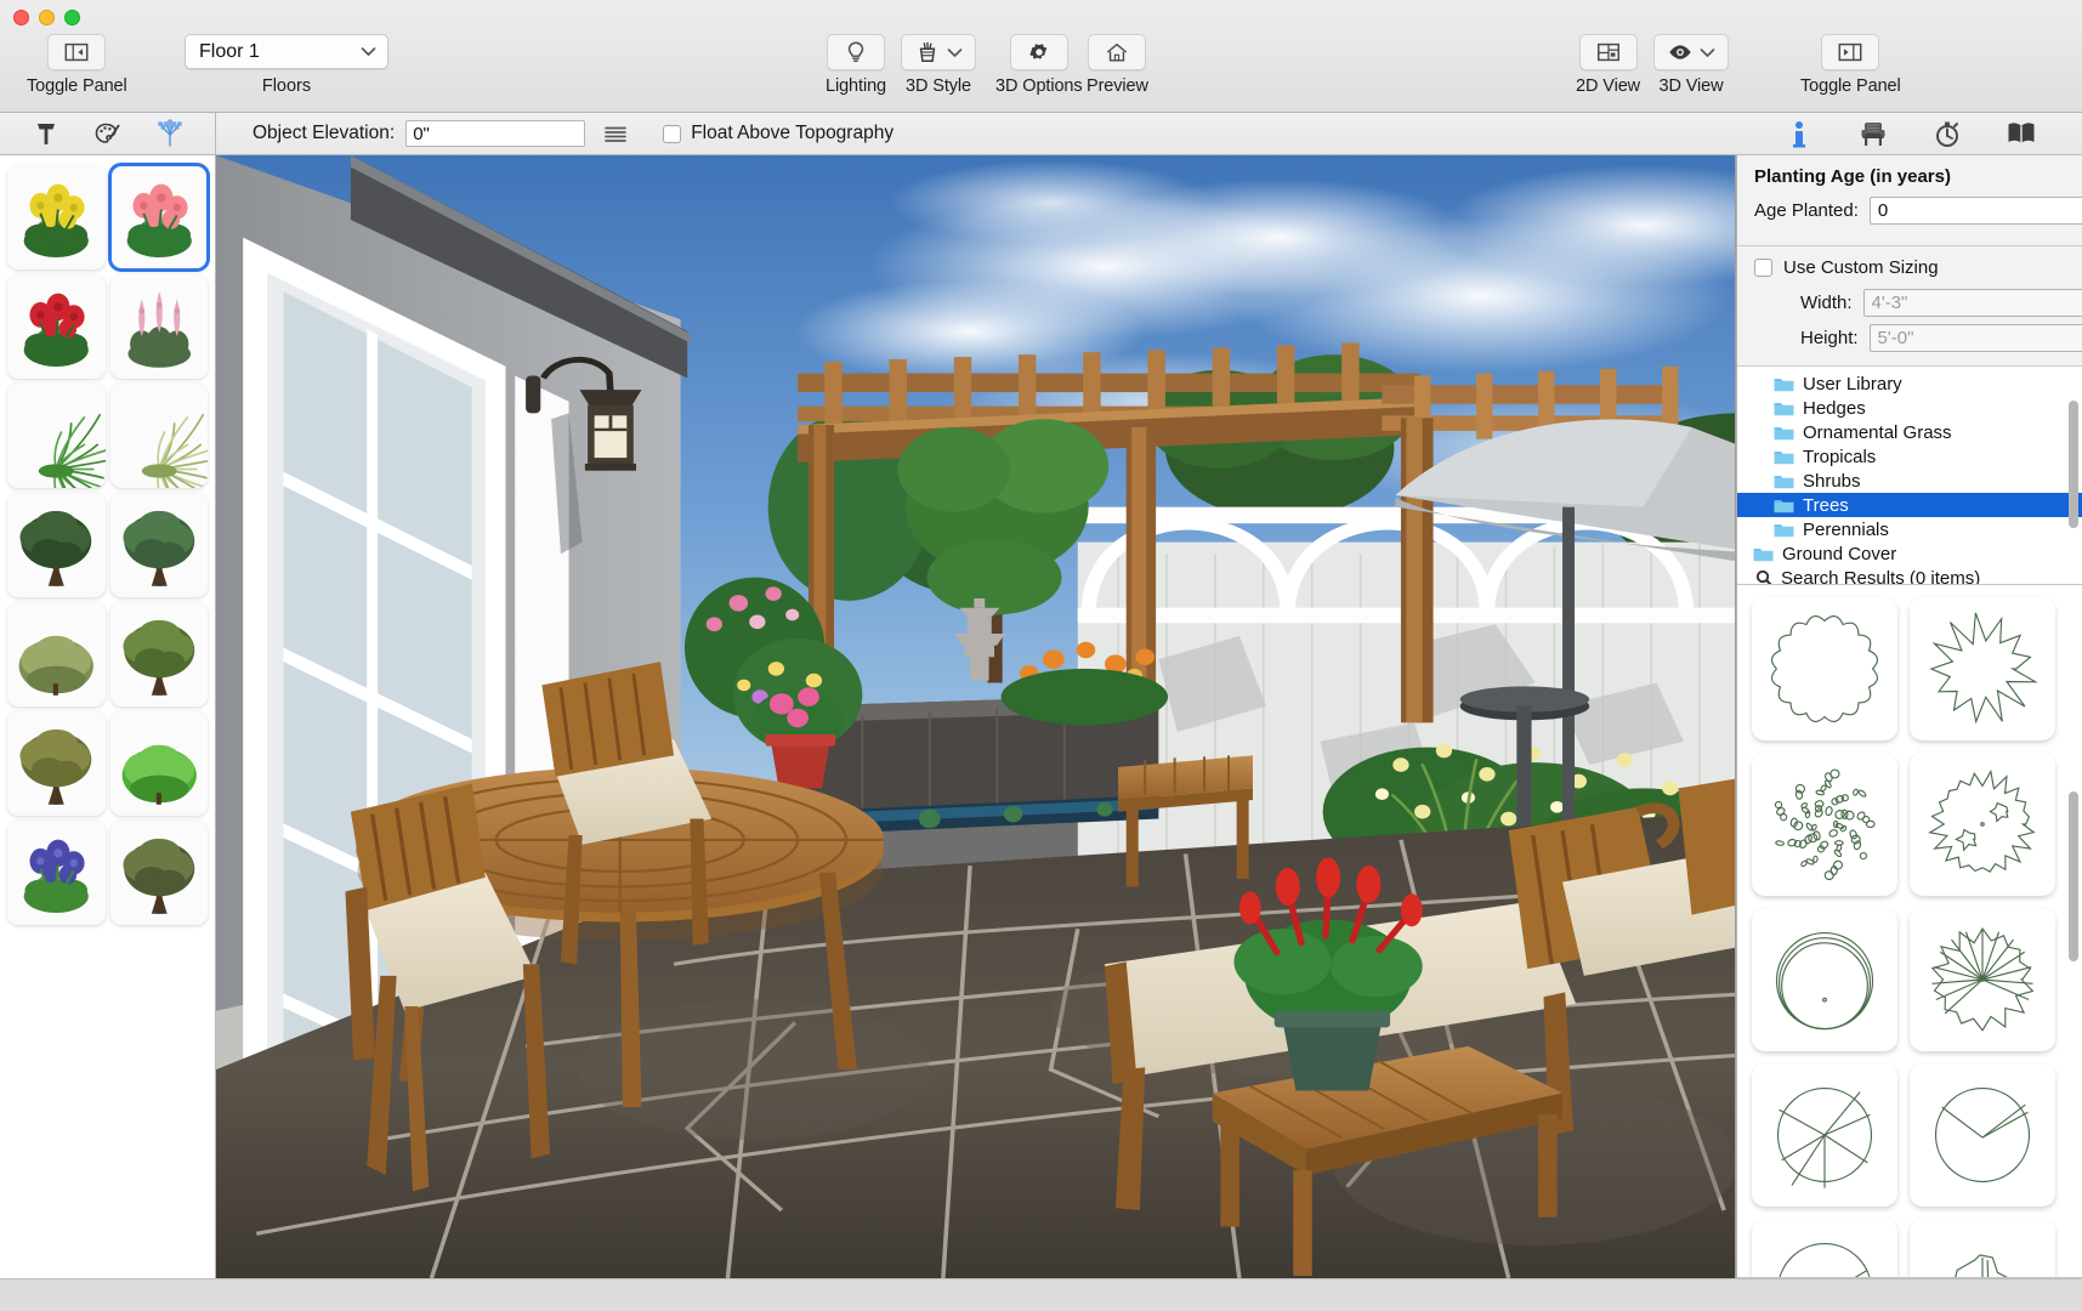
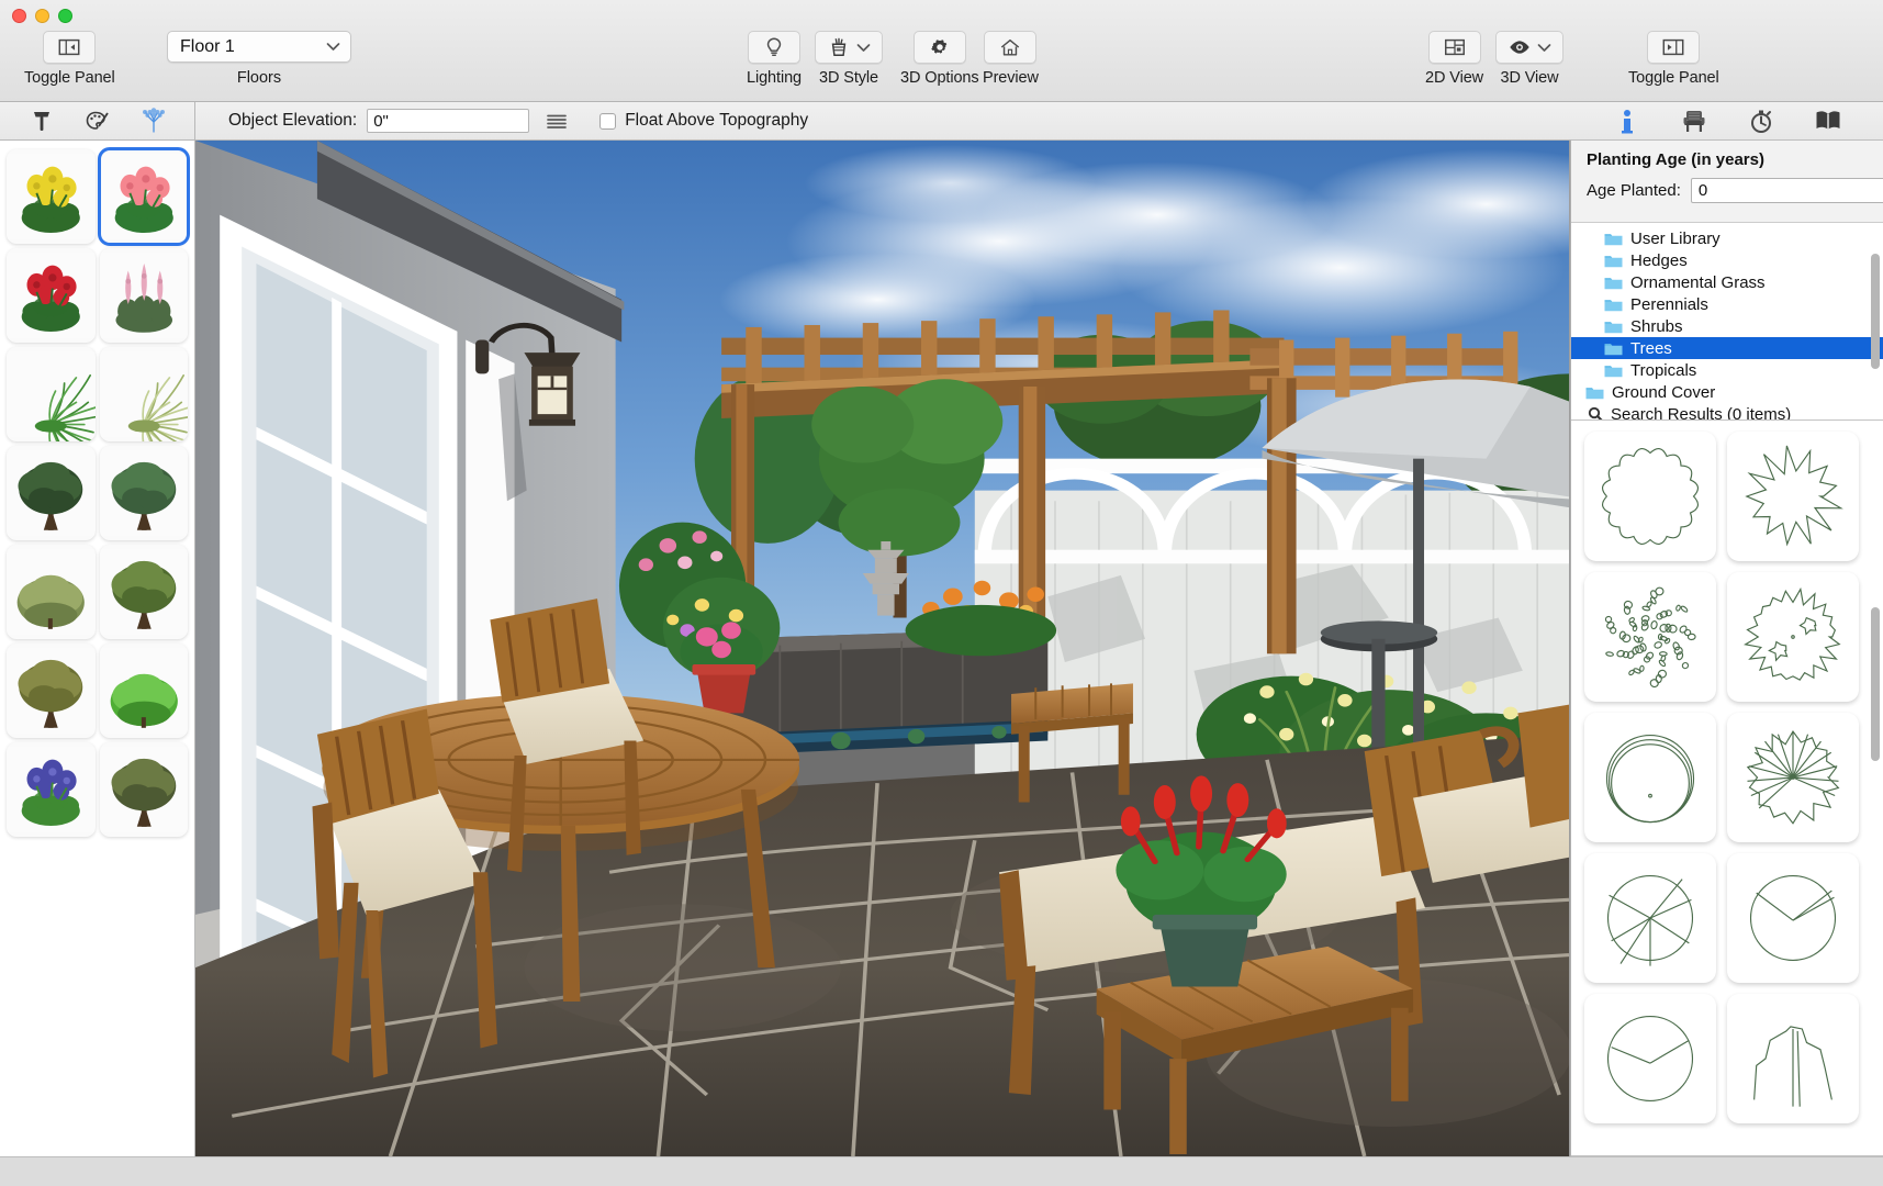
  Toggle Panel
  Floor 1
  Floors
  Lighting
  3D Style
  3D Options
  Preview
  2D View
  3D View
  Toggle Panel
  Object Elevation:
  0"
  Float Above Topography
  Planting Age (in years)
  Age Planted:
  0
- Use Custom Sizing
- Width:
- 4'-3"
- Height:
- 5'-0"
  User Library
  Hedges
  Ornamental Grass
- Tropicals
+ Perennials
  Shrubs
  Trees
- Perennials
+ Tropicals
  Ground Cover
  Search Results (0 items)
